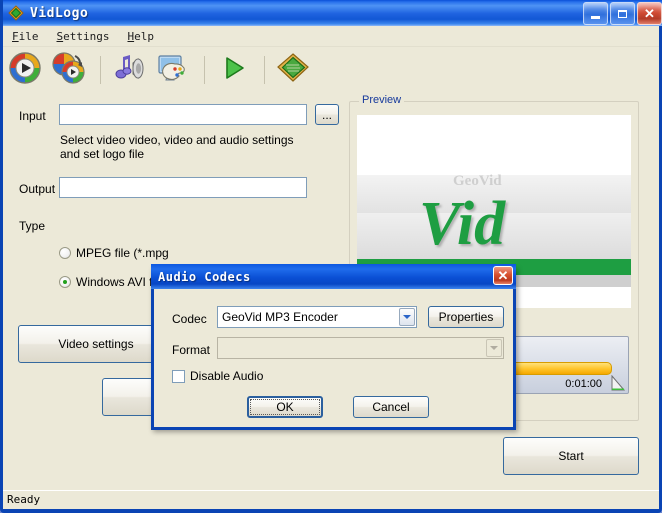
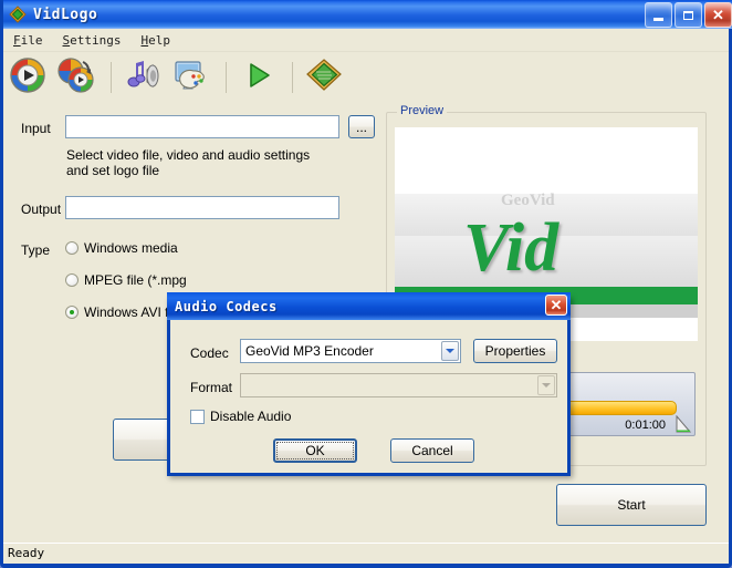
  VidLogo
  ✕
  File
  Settings
  Help
  Input
  ...
- Select video video, video and audio settings
+ Select video file, video and audio settings
  and set logo file
  Output
  Type
+ Windows media
  MPEG file (*.mpg
  Windows AVI
- Video settings
  Start
  Preview
  GeoVid
  Vid
  0:01:00
  Audio Codecs
  ✕
  Codec
  GeoVid MP3 Encoder
  Properties
  Format
  Disable Audio
  OK
  Cancel
  Ready
